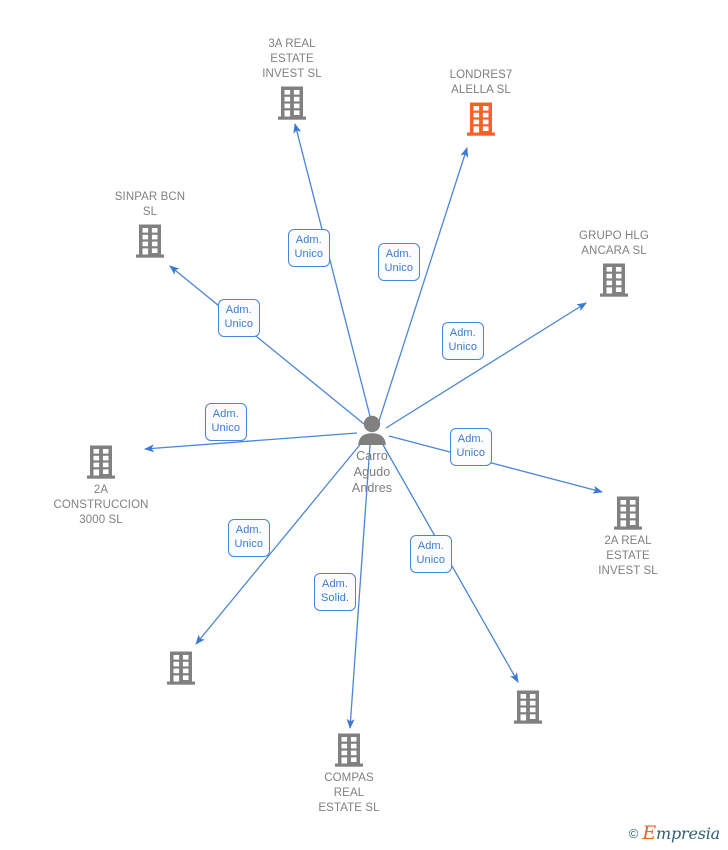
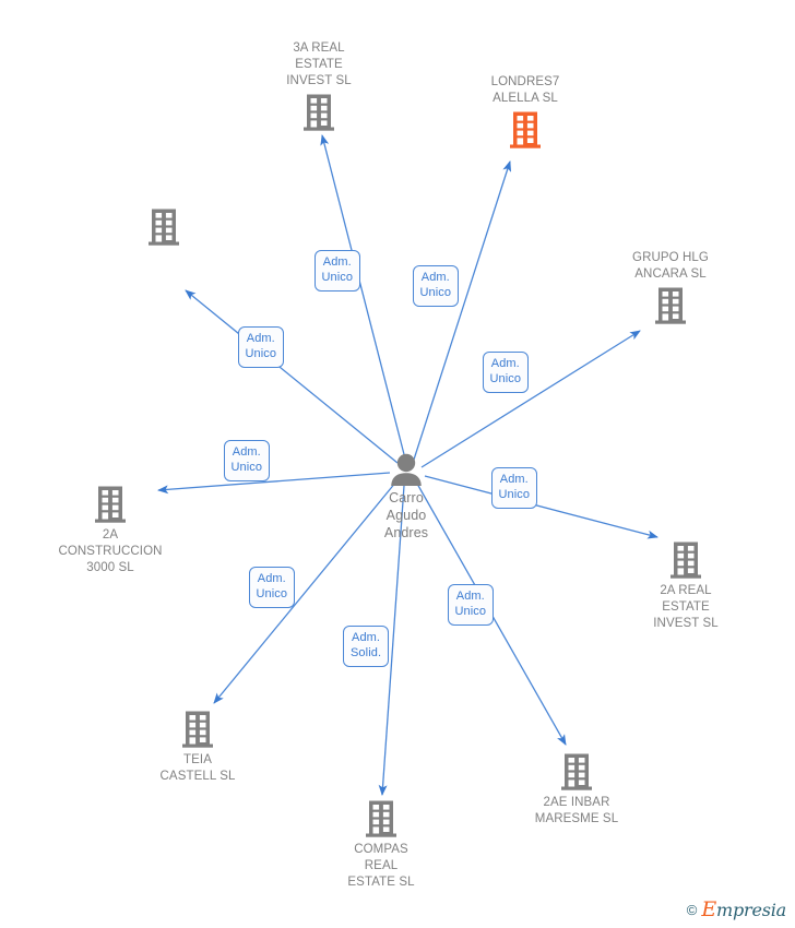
  Carro
  Agudo
  Andres
  3A REAL
  ESTATE
  INVEST SL
  LONDRES7
  ALELLA SL
- SINPAR BCN
- SL
  GRUPO HLG
  ANCARA SL
  2A
  CONSTRUCCION
  3000 SL
  2A REAL
  ESTATE
  INVEST SL
+ TEIA
+ CASTELL SL
+ 2AE INBAR
+ MARESME SL
  COMPAS
  REAL
  ESTATE SL
  Adm.
  Unico
  Adm.
  Unico
  Adm.
  Unico
  Adm.
  Unico
  Adm.
  Unico
  Adm.
  Unico
  Adm.
  Unico
  Adm.
  Unico
  Adm.
  Solid.
  ©
  Empresia
